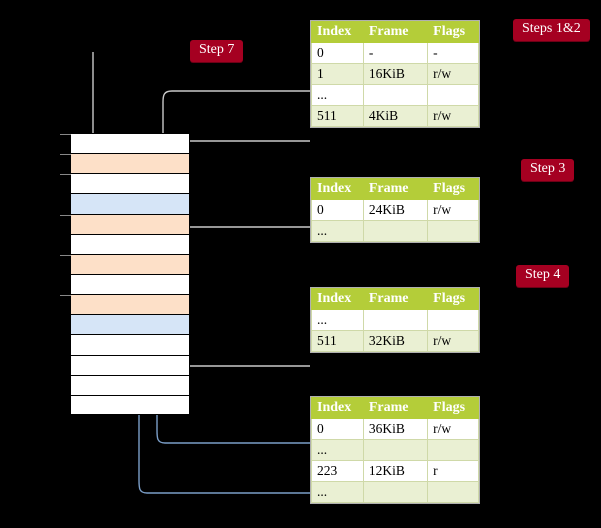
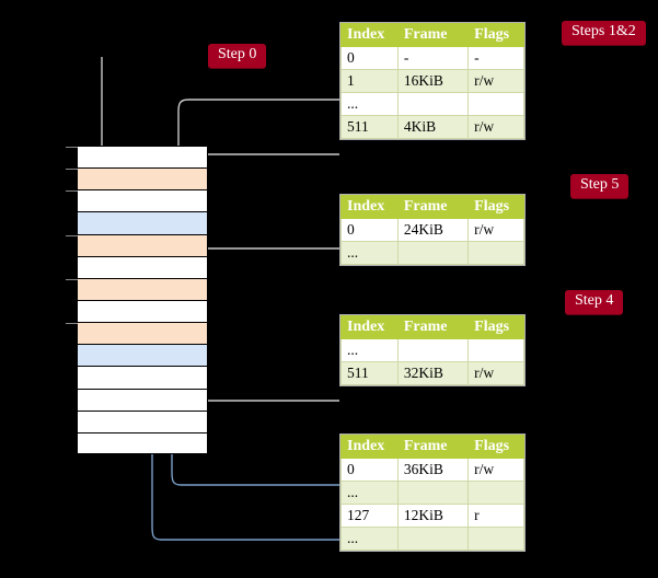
- Step 7
+ Step 0
  Steps 1&2
- Step 3
+ Step 5
  Step 4
  Index	Frame	Flags
  0	-	-
  1	16KiB	r/w
  ...
  511	4KiB	r/w
  Index	Frame	Flags
  0	24KiB	r/w
  ...
  Index	Frame	Flags
  ...
  511	32KiB	r/w
  Index	Frame	Flags
  0	36KiB	r/w
  ...
- 223	12KiB	r
+ 127	12KiB	r
  ...
